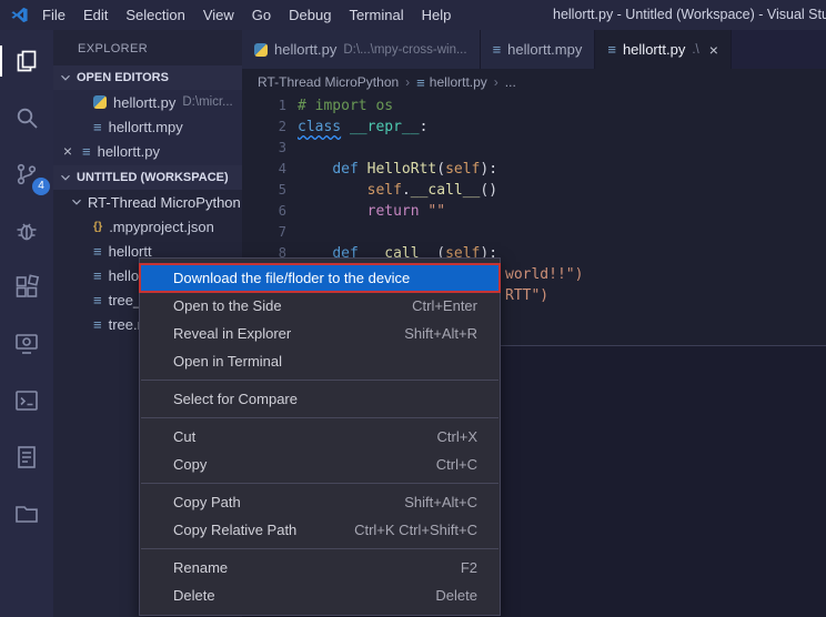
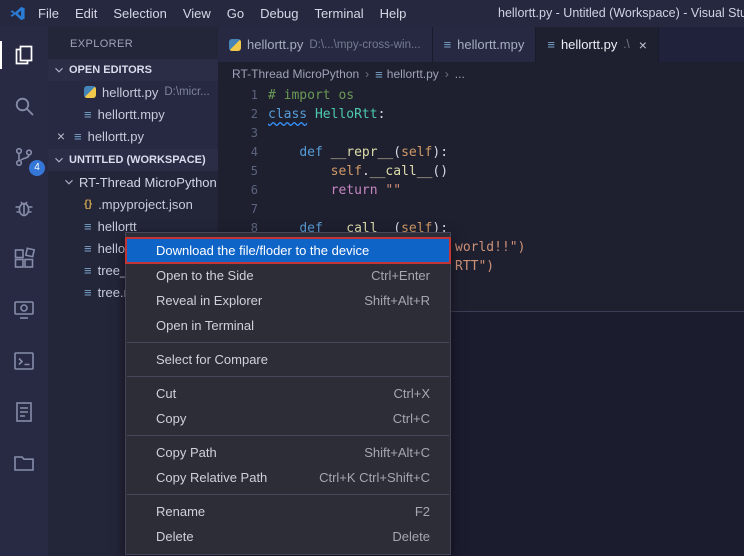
  File
  Edit
  Selection
  View
  Go
  Debug
  Terminal
  Help
  hellortt.py - Untitled (Workspace) - Visual Stu
  4
  EXPLORER
  OPEN EDITORS
  hellortt.py
  D:\micr...
  ≡
  hellortt.mpy
  ×
  ≡
  hellortt.py
  UNTITLED (WORKSPACE)
  RT-Thread MicroPython
  {}
  .mpyproject.json
  ≡
  hellortt
  ≡
  hello
  ≡
  tree_
  ≡
  tree.
  hellortt.py
  D:\...\mpy-cross-win...
  ≡
  hellortt.mpy
  ≡
  hellortt.py
  .\
  ×
  RT-Thread MicroPython
  ›
  ≡
  hellortt.py
  ›
  ...
  1
  # import os
  2
- class __repr__:
+ class HelloRtt:
  3
  4
- def HelloRtt(self):
+ def __repr__(self):
  5
  self.__call__()
  6
  return ""
  7
  8
  def __call__(self):
  world!!")
  RTT")
  Download the file/floder to the device
  Open to the Side
  Ctrl+Enter
  Reveal in Explorer
  Shift+Alt+R
  Open in Terminal
  Select for Compare
  Cut
  Ctrl+X
  Copy
  Ctrl+C
  Copy Path
  Shift+Alt+C
  Copy Relative Path
  Ctrl+K Ctrl+Shift+C
  Rename
  F2
  Delete
  Delete
